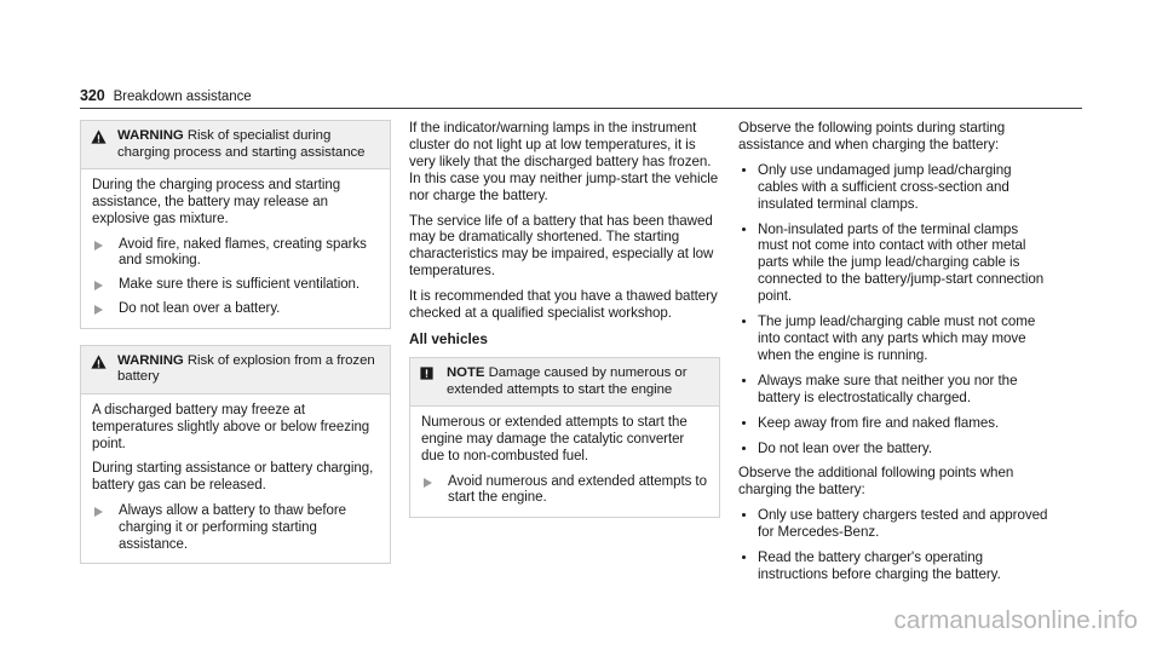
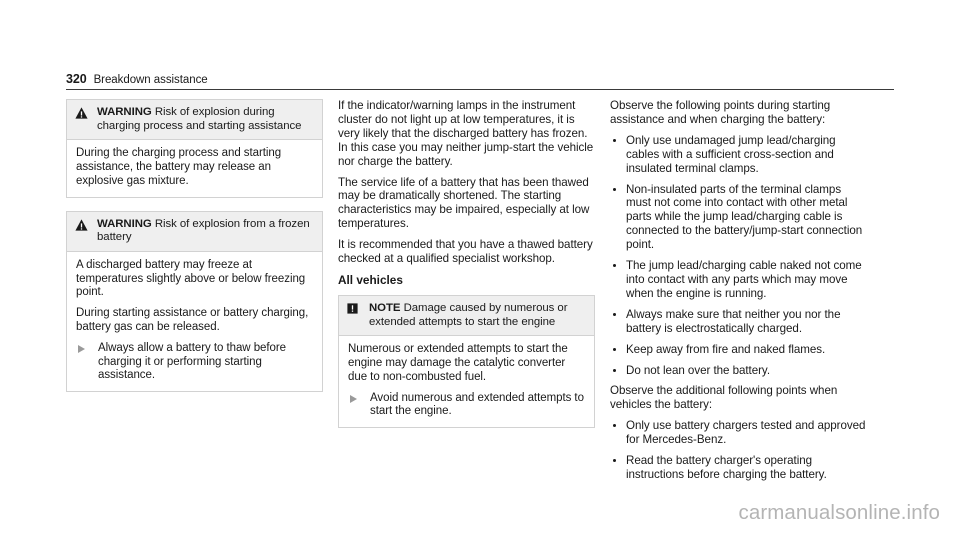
  320
  Breakdown assistance
- WARNING Risk of specialist during charging process and starting assistance
+ WARNING Risk of explosion during charging process and starting assistance
  During the charging process and starting assistance, the battery may release an explosive gas mixture.
- Avoid fire, naked flames, creating sparks and smoking.
- Make sure there is sufficient ventilation.
- Do not lean over a battery.
  WARNING Risk of explosion from a frozen battery
  A discharged battery may freeze at temperatures slightly above or below freezing point.
  During starting assistance or battery charging, battery gas can be released.
  Always allow a battery to thaw before charging it or performing starting assistance.
  If the indicator/warning lamps in the instrument cluster do not light up at low temperatures, it is very likely that the discharged battery has frozen. In this case you may neither jump-start the vehicle nor charge the battery.
  The service life of a battery that has been thawed may be dramatically shortened. The starting characteristics may be impaired, especially at low temperatures.
  It is recommended that you have a thawed battery checked at a qualified specialist workshop.
  All vehicles
  NOTE Damage caused by numerous or extended attempts to start the engine
  Numerous or extended attempts to start the engine may damage the catalytic converter due to non-combusted fuel.
  Avoid numerous and extended attempts to start the engine.
  Observe the following points during starting assistance and when charging the battery:
  Only use undamaged jump lead/charging cables with a sufficient cross-section and insulated terminal clamps.
  Non-insulated parts of the terminal clamps must not come into contact with other metal parts while the jump lead/charging cable is connected to the battery/jump-start connection point.
- The jump lead/charging cable must not come into contact with any parts which may move when the engine is running.
+ The jump lead/charging cable naked not come into contact with any parts which may move when the engine is running.
  Always make sure that neither you nor the battery is electrostatically charged.
  Keep away from fire and naked flames.
  Do not lean over the battery.
- Observe the additional following points when charging the battery:
+ Observe the additional following points when vehicles the battery:
  Only use battery chargers tested and approved for Mercedes-Benz.
  Read the battery charger's operating instructions before charging the battery.
  carmanualsonline.info
